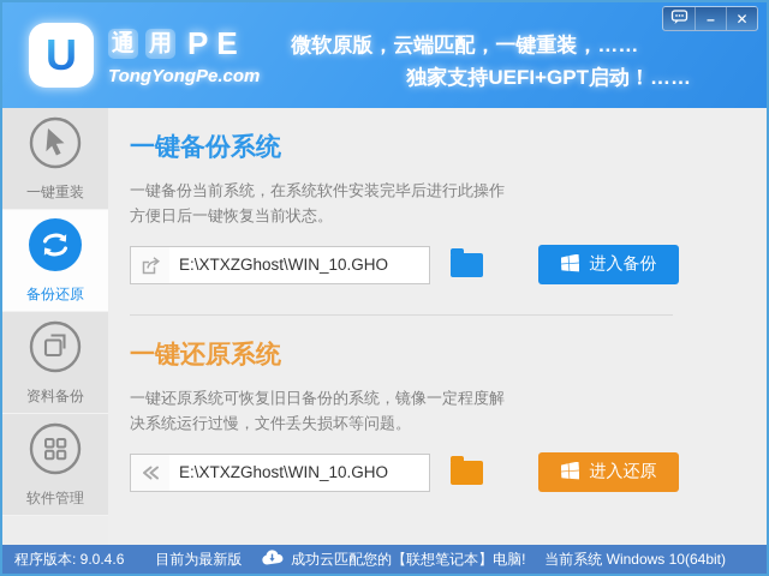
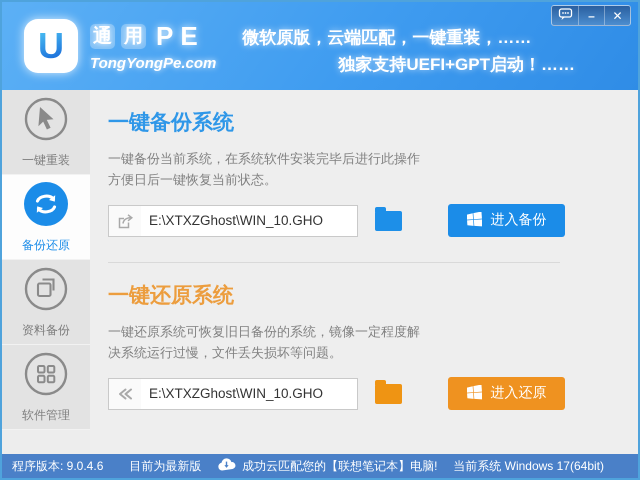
  –
  ✕
  U
  通
  用
  PE
  TongYongPe.com
  微软原版，云端匹配，一键重装，……
  独家支持UEFI+GPT启动！……
  一键重装
  备份还原
  资料备份
  软件管理
  一键备份系统
  一键备份当前系统，在系统软件安装完毕后进行此操作
  方便日后一键恢复当前状态。
  E:\XTXZGhost\WIN_10.GHO
  进入备份
  一键还原系统
  一键还原系统可恢复旧日备份的系统，镜像一定程度解
  决系统运行过慢，文件丢失损坏等问题。
  E:\XTXZGhost\WIN_10.GHO
  进入还原
  程序版本: 9.0.4.6
  目前为最新版
  成功云匹配您的【联想笔记本】电脑!
- 当前系统 Windows 10(64bit)
+ 当前系统 Windows 17(64bit)
